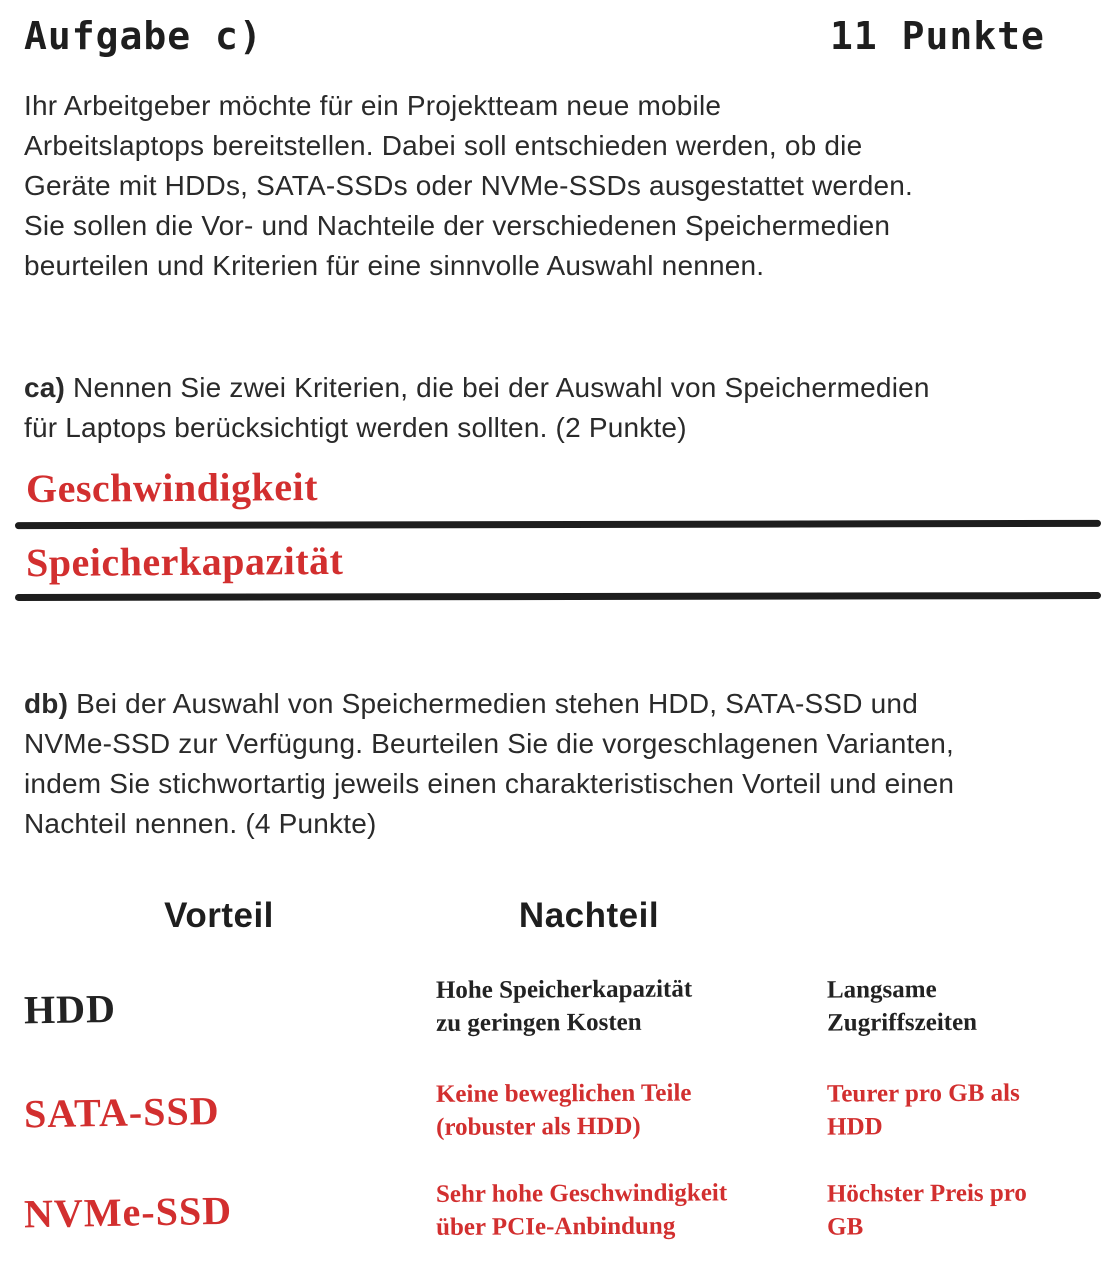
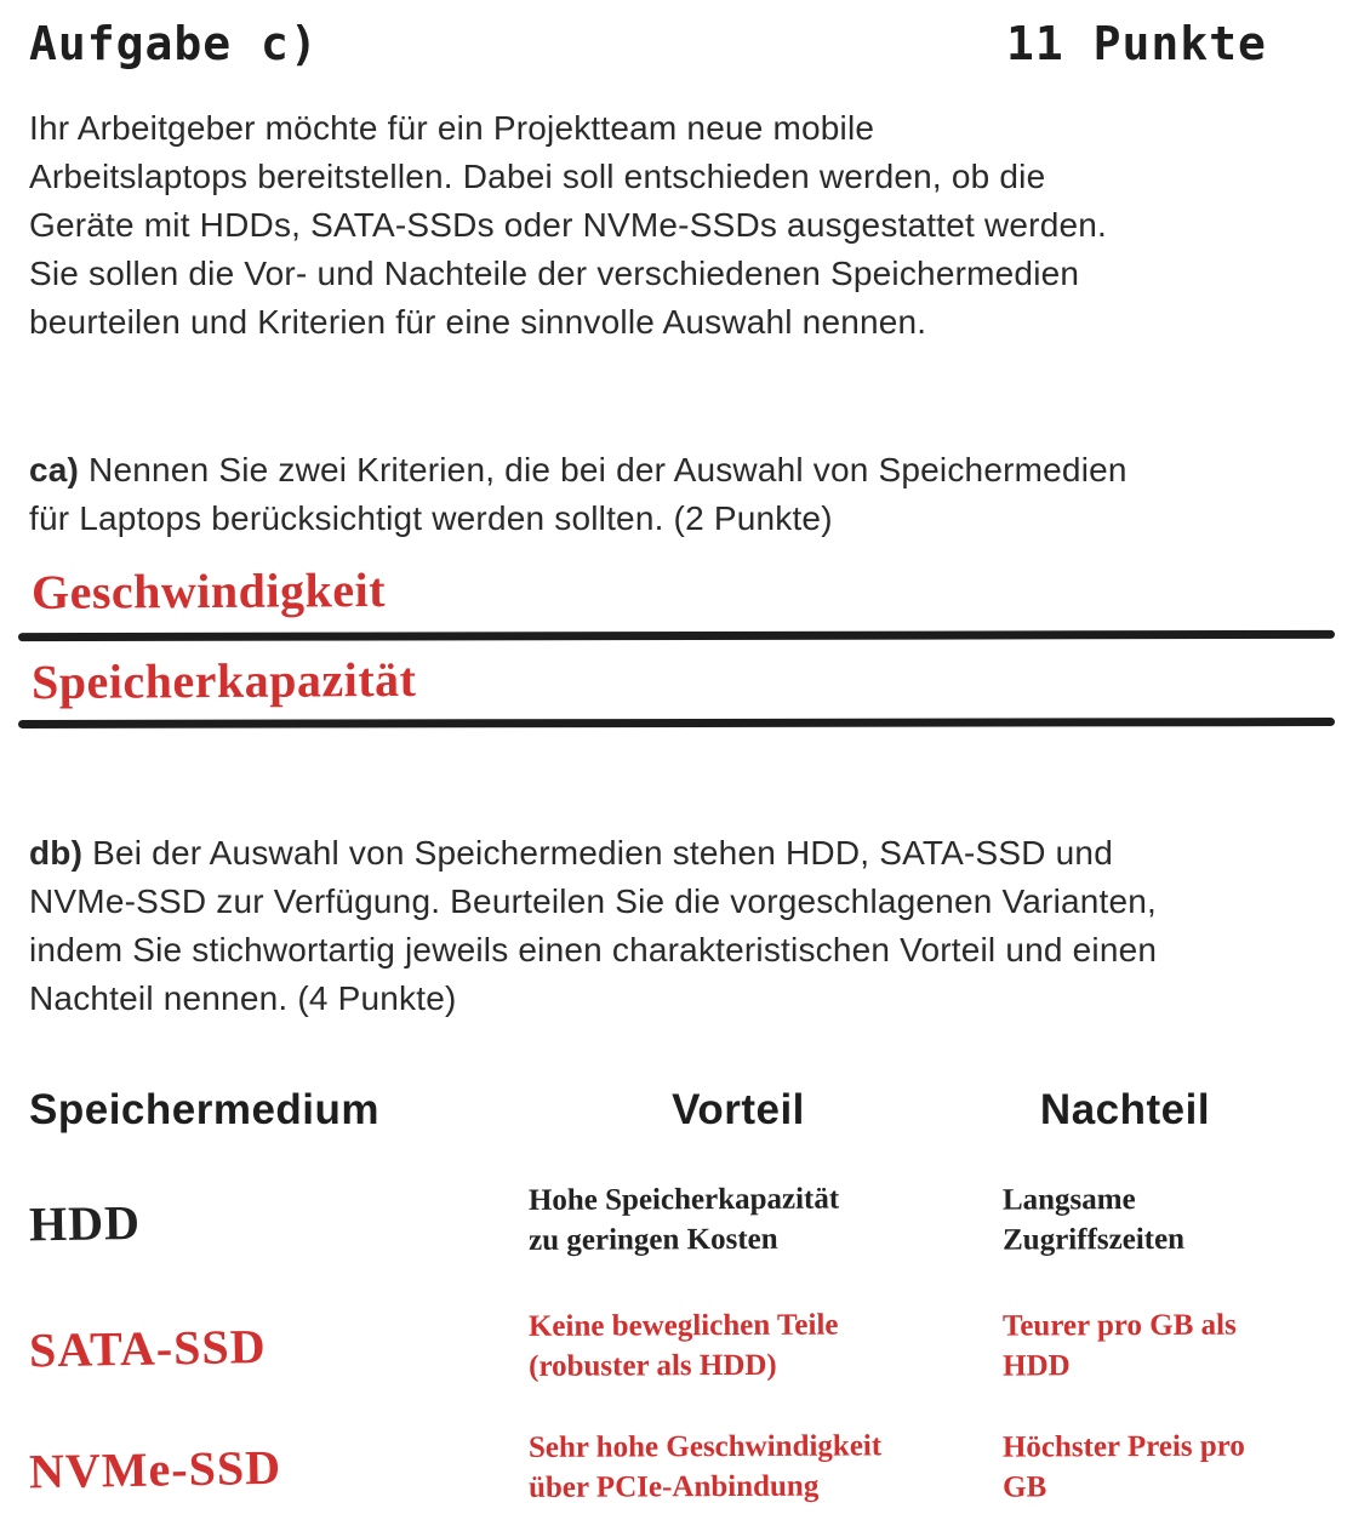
  Aufgabe c)
  11 Punkte
  Ihr Arbeitgeber möchte für ein Projektteam neue mobile
  Arbeitslaptops bereitstellen. Dabei soll entschieden werden, ob die
  Geräte mit HDDs, SATA-SSDs oder NVMe-SSDs ausgestattet werden.
  Sie sollen die Vor- und Nachteile der verschiedenen Speichermedien
  beurteilen und Kriterien für eine sinnvolle Auswahl nennen.
  ca) Nennen Sie zwei Kriterien, die bei der Auswahl von Speichermedien
  für Laptops berücksichtigt werden sollten. (2 Punkte)
  Geschwindigkeit
  Speicherkapazität
  db) Bei der Auswahl von Speichermedien stehen HDD, SATA-SSD und
  NVMe-SSD zur Verfügung. Beurteilen Sie die vorgeschlagenen Varianten,
  indem Sie stichwortartig jeweils einen charakteristischen Vorteil und einen
  Nachteil nennen. (4 Punkte)
+ Speichermedium
  Vorteil
  Nachteil
  HDD
  Hohe Speicherkapazität
  zu geringen Kosten
  Langsame
  Zugriffszeiten
  SATA-SSD
  Keine beweglichen Teile
  (robuster als HDD)
  Teurer pro GB als
  HDD
  NVMe-SSD
  Sehr hohe Geschwindigkeit
  über PCIe-Anbindung
  Höchster Preis pro
  GB
